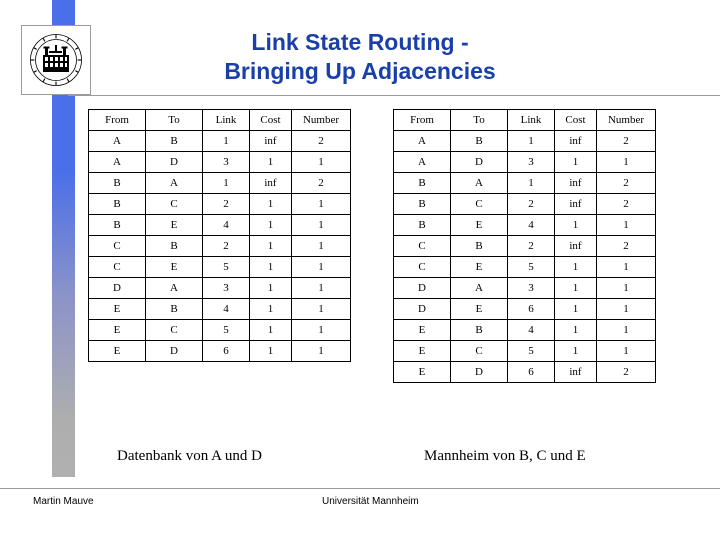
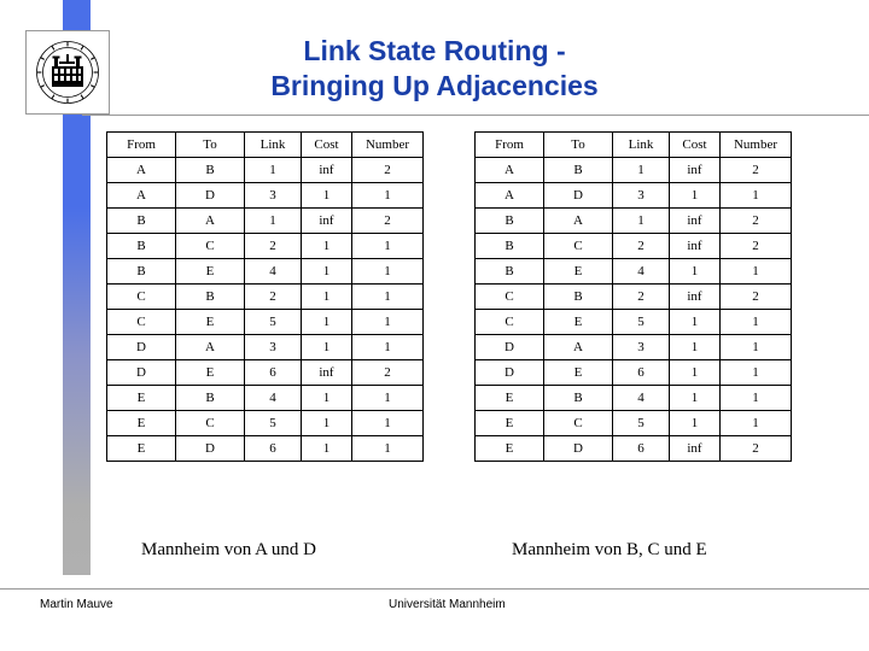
  Link State Routing -
  Bringing Up Adjacencies
  From	To	Link	Cost	Number
  A	B	1	inf	2
  A	D	3	1	1
  B	A	1	inf	2
  B	C	2	1	1
  B	E	4	1	1
  C	B	2	1	1
  C	E	5	1	1
  D	A	3	1	1
+ D	E	6	inf	2
  E	B	4	1	1
  E	C	5	1	1
  E	D	6	1	1
  From	To	Link	Cost	Number
  A	B	1	inf	2
  A	D	3	1	1
  B	A	1	inf	2
  B	C	2	inf	2
  B	E	4	1	1
  C	B	2	inf	2
  C	E	5	1	1
  D	A	3	1	1
  D	E	6	1	1
  E	B	4	1	1
  E	C	5	1	1
  E	D	6	inf	2
- Datenbank von A und D
+ Mannheim von A und D
  Mannheim von B, C und E
  Martin Mauve
  Universität Mannheim
